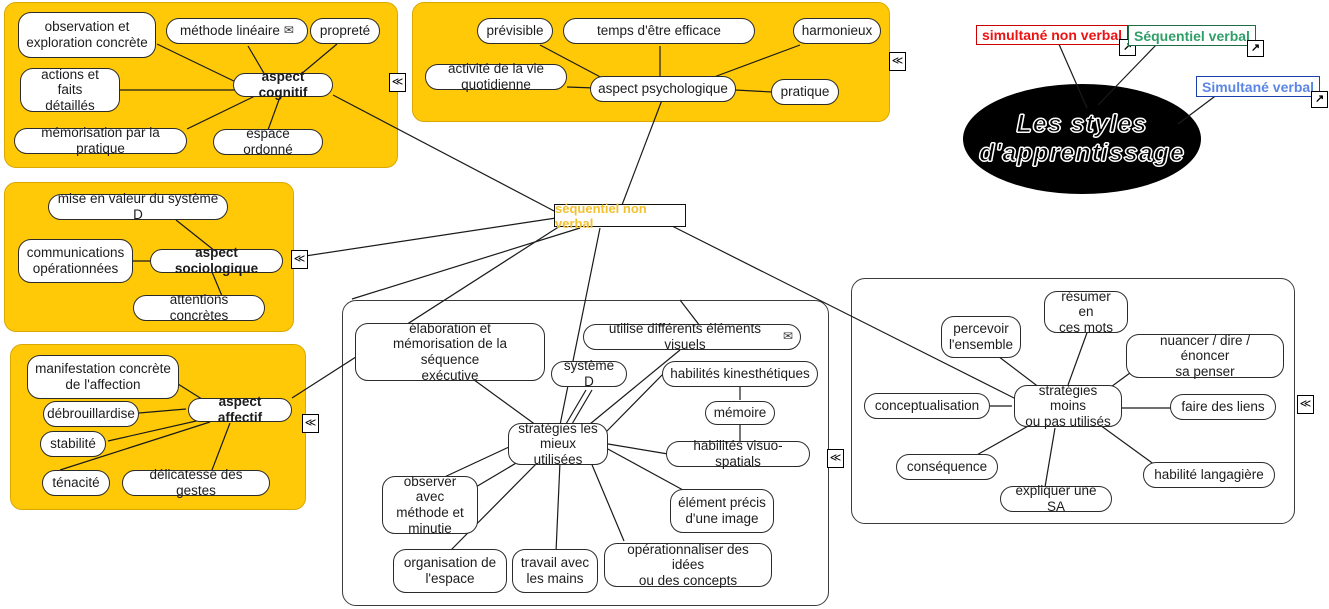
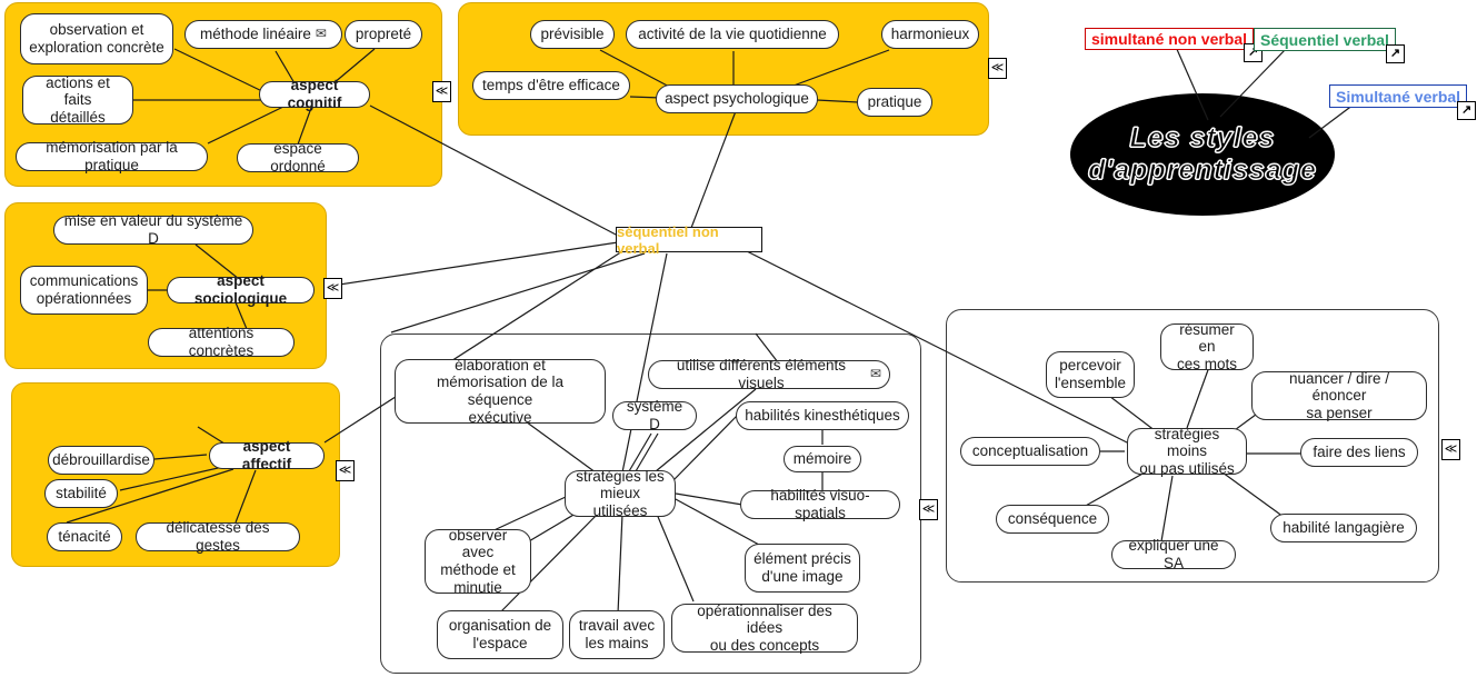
  observation et
  exploration concrète
  méthode linéaire
  ✉
  propreté
  actions et faits
  détaillés
  aspect cognitif
  mémorisation par la pratique
  espace ordonné
  ≪
  prévisible
- temps d'être efficace
+ activité de la vie quotidienne
  harmonieux
- activité de la vie quotidienne
+ temps d'être efficace
  aspect psychologique
  pratique
  ≪
  mise en valeur du système D
  communications
  opérationnées
  aspect sociologique
  attentions concrètes
  ≪
- manifestation concrète
- de l'affection
  aspect affectif
  débrouillardise
  stabilité
  ténacité
  délicatesse des gestes
  ≪
  séquentiel non verbal
  élaboration et
  mémorisation de la séquence
  exécutive
  utilise différents éléments visuels
  ✉
  système D
  habilités kinesthétiques
  mémoire
  habilités visuo-spatials
  stratégies les
  mieux utilisées
  observer avec
  méthode et
  minutie
  élément précis
  d'une image
  organisation de
  l'espace
  travail avec
  les mains
  opérationnaliser des idées
  ou des concepts
  ≪
  percevoir
  l'ensemble
  résumer en
  ces mots
  nuancer / dire / énoncer
  sa penser
  conceptualisation
  stratégies moins
  ou pas utilisés
  faire des liens
  conséquence
  expliquer une SA
  habilité langagière
  ≪
  Les styles
  d'apprentissage
  simultané non verbal
  ↗
  Séquentiel verbal
  ↗
  Simultané verbal
  ↗
